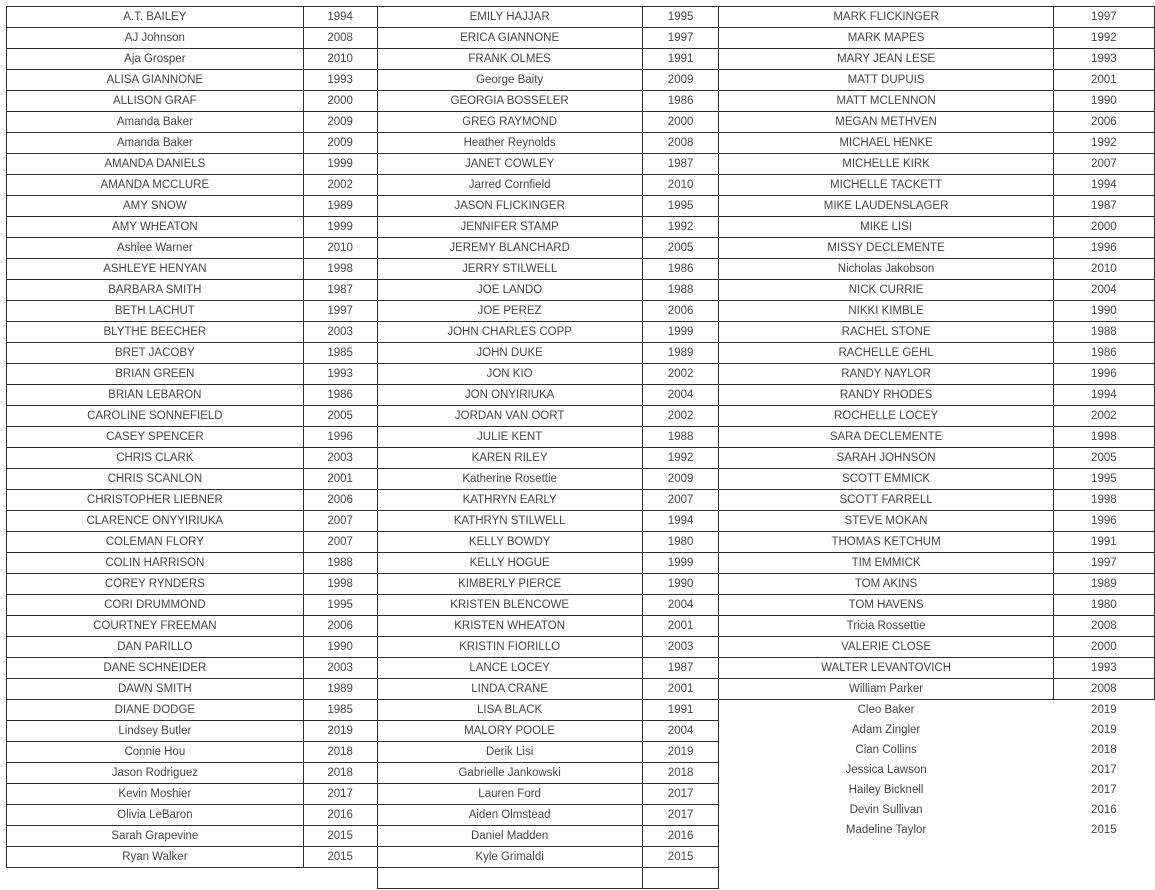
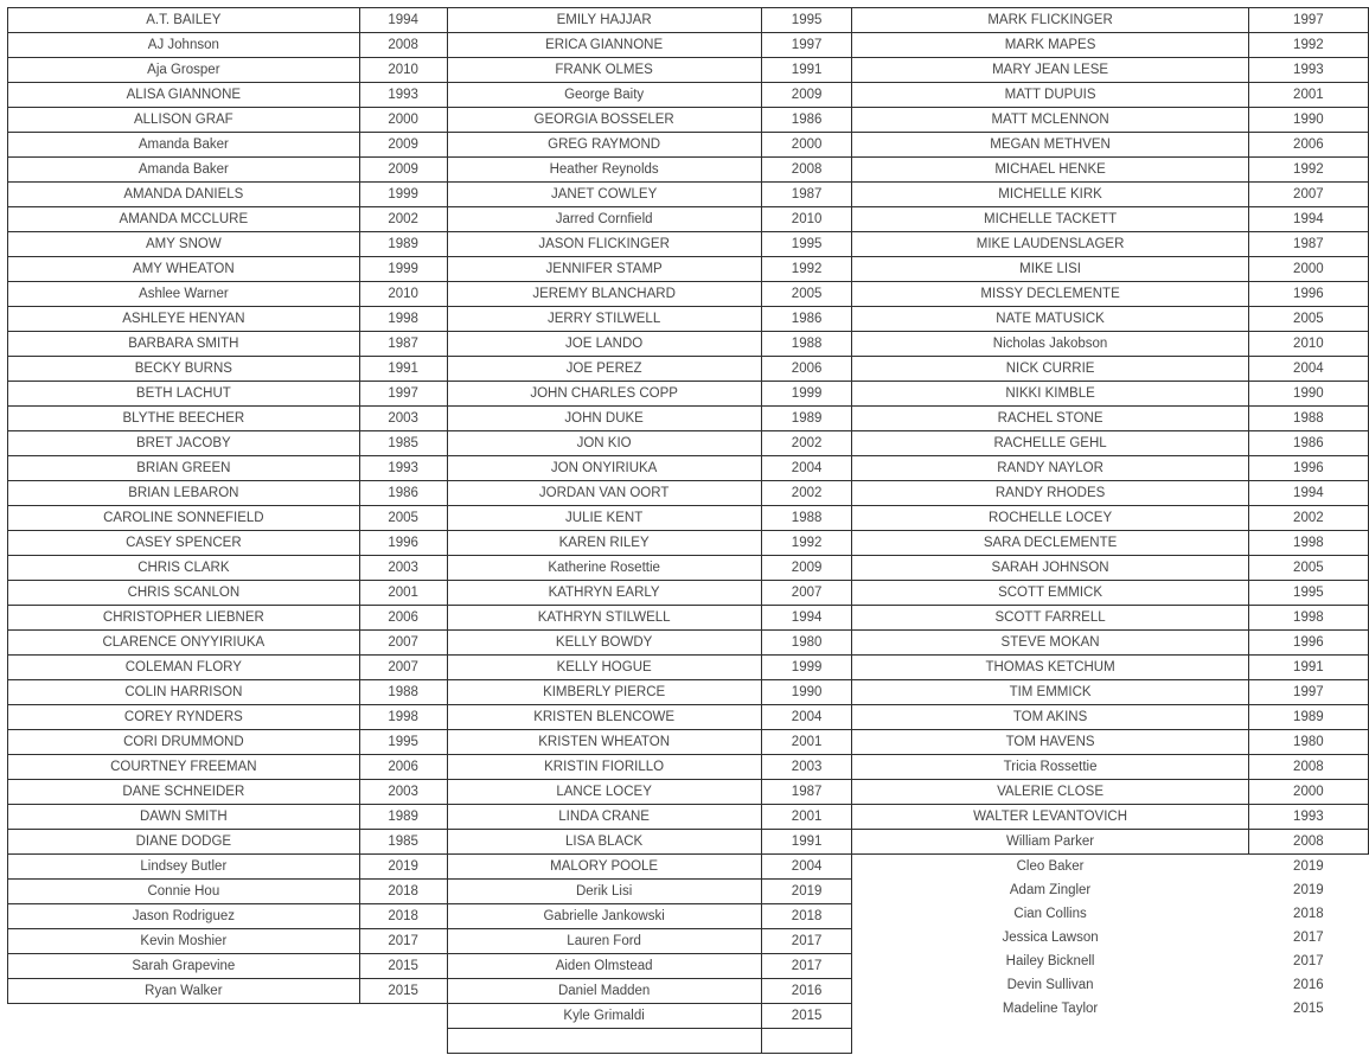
  A.T. BAILEY	1994
  AJ Johnson	2008
  Aja Grosper	2010
  ALISA GIANNONE	1993
  ALLISON GRAF	2000
  Amanda Baker	2009
  Amanda Baker	2009
  AMANDA DANIELS	1999
  AMANDA MCCLURE	2002
  AMY SNOW	1989
  AMY WHEATON	1999
  Ashlee Warner	2010
  ASHLEYE HENYAN	1998
  BARBARA SMITH	1987
+ BECKY BURNS	1991
  BETH LACHUT	1997
  BLYTHE BEECHER	2003
  BRET JACOBY	1985
  BRIAN GREEN	1993
  BRIAN LEBARON	1986
  CAROLINE SONNEFIELD	2005
  CASEY SPENCER	1996
  CHRIS CLARK	2003
  CHRIS SCANLON	2001
  CHRISTOPHER LIEBNER	2006
  CLARENCE ONYYIRIUKA	2007
  COLEMAN FLORY	2007
  COLIN HARRISON	1988
  COREY RYNDERS	1998
  CORI DRUMMOND	1995
  COURTNEY FREEMAN	2006
- DAN PARILLO	1990
  DANE SCHNEIDER	2003
  DAWN SMITH	1989
  DIANE DODGE	1985
  Lindsey Butler	2019
  Connie Hou	2018
  Jason Rodriguez	2018
  Kevin Moshier	2017
- Olivia LeBaron	2016
  Sarah Grapevine	2015
  Ryan Walker	2015
  EMILY HAJJAR	1995
  ERICA GIANNONE	1997
  FRANK OLMES	1991
  George Baity	2009
  GEORGIA BOSSELER	1986
  GREG RAYMOND	2000
  Heather Reynolds	2008
  JANET COWLEY	1987
  Jarred Cornfield	2010
  JASON FLICKINGER	1995
  JENNIFER STAMP	1992
  JEREMY BLANCHARD	2005
  JERRY STILWELL	1986
  JOE LANDO	1988
  JOE PEREZ	2006
  JOHN CHARLES COPP	1999
  JOHN DUKE	1989
  JON KIO	2002
  JON ONYIRIUKA	2004
  JORDAN VAN OORT	2002
  JULIE KENT	1988
  KAREN RILEY	1992
  Katherine Rosettie	2009
  KATHRYN EARLY	2007
  KATHRYN STILWELL	1994
  KELLY BOWDY	1980
  KELLY HOGUE	1999
  KIMBERLY PIERCE	1990
  KRISTEN BLENCOWE	2004
  KRISTEN WHEATON	2001
  KRISTIN FIORILLO	2003
  LANCE LOCEY	1987
  LINDA CRANE	2001
  LISA BLACK	1991
  MALORY POOLE	2004
  Derik Lisi	2019
  Gabrielle Jankowski	2018
  Lauren Ford	2017
  Aiden Olmstead	2017
  Daniel Madden	2016
  Kyle Grimaldi	2015
  MARK FLICKINGER	1997
  MARK MAPES	1992
  MARY JEAN LESE	1993
  MATT DUPUIS	2001
  MATT MCLENNON	1990
  MEGAN METHVEN	2006
  MICHAEL HENKE	1992
  MICHELLE KIRK	2007
  MICHELLE TACKETT	1994
  MIKE LAUDENSLAGER	1987
  MIKE LISI	2000
  MISSY DECLEMENTE	1996
+ NATE MATUSICK	2005
  Nicholas Jakobson	2010
  NICK CURRIE	2004
  NIKKI KIMBLE	1990
  RACHEL STONE	1988
  RACHELLE GEHL	1986
  RANDY NAYLOR	1996
  RANDY RHODES	1994
  ROCHELLE LOCEY	2002
  SARA DECLEMENTE	1998
  SARAH JOHNSON	2005
  SCOTT EMMICK	1995
  SCOTT FARRELL	1998
  STEVE MOKAN	1996
  THOMAS KETCHUM	1991
  TIM EMMICK	1997
  TOM AKINS	1989
  TOM HAVENS	1980
  Tricia Rossettie	2008
  VALERIE CLOSE	2000
  WALTER LEVANTOVICH	1993
  William Parker	2008
  Cleo Baker	2019
  Adam Zingler	2019
  Cian Collins	2018
  Jessica Lawson	2017
  Hailey Bicknell	2017
  Devin Sullivan	2016
  Madeline Taylor	2015
